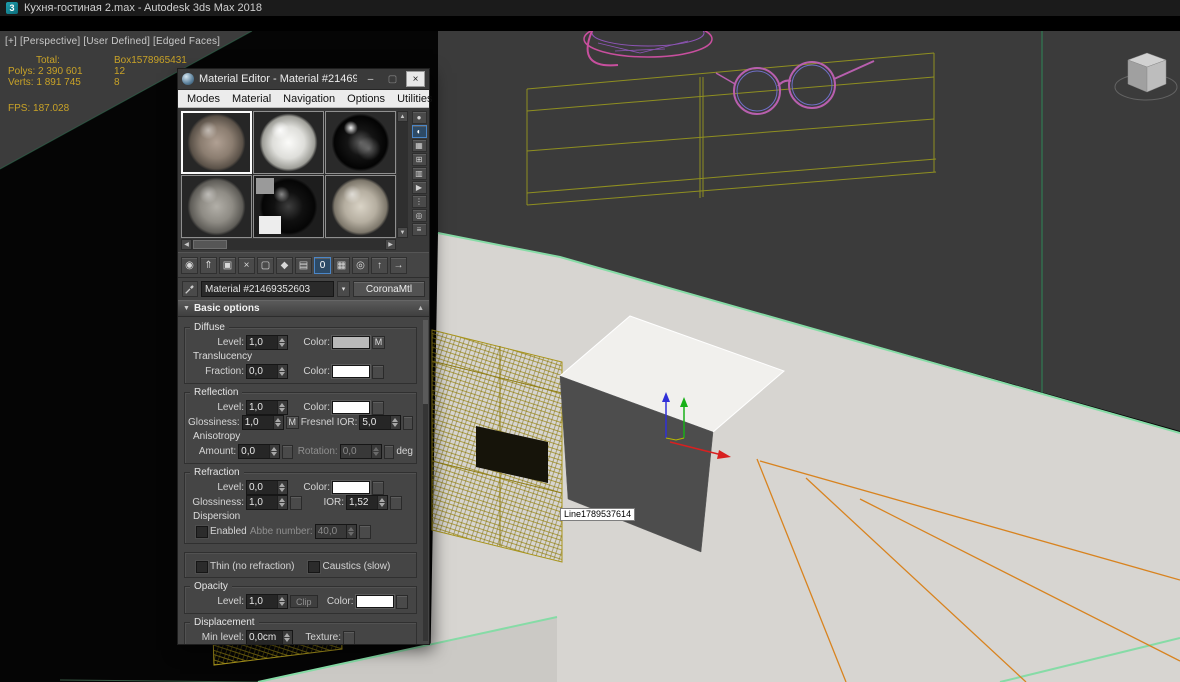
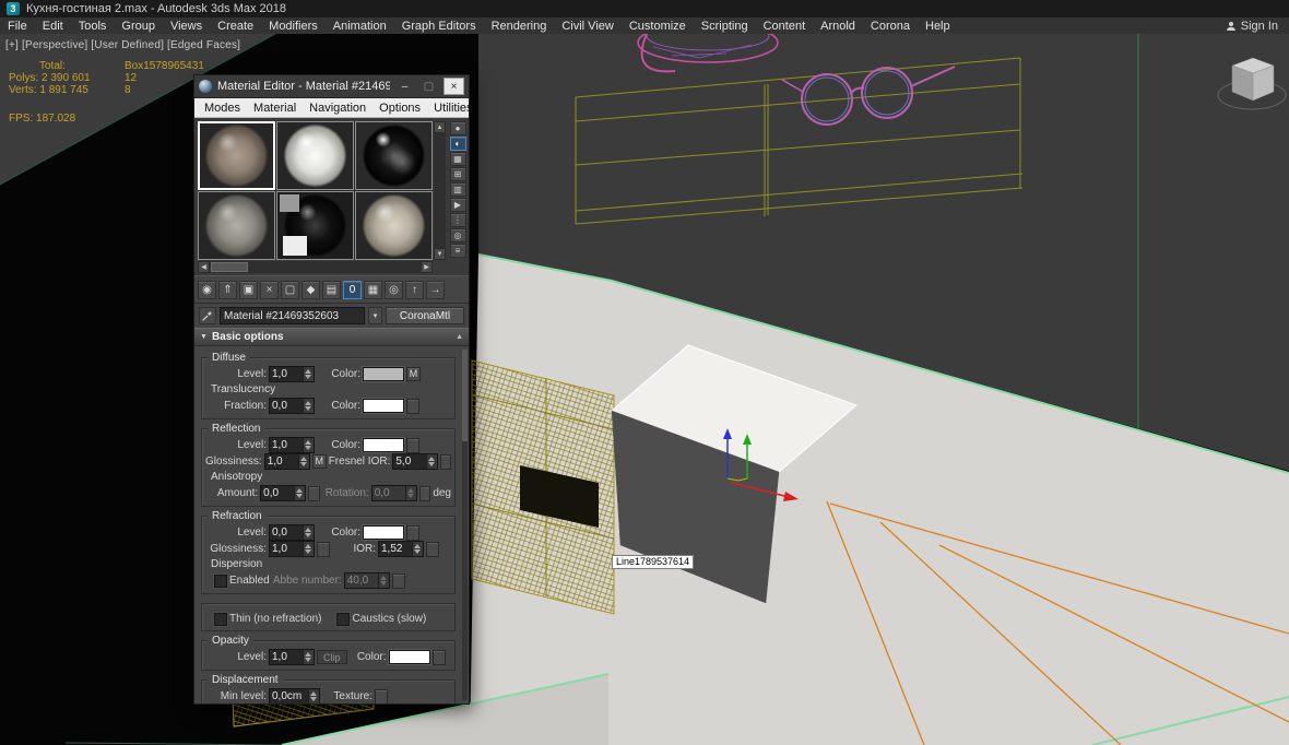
  3
  Кухня-гостиная 2.max - Autodesk 3ds Max 2018
+ File
+ Edit
+ Tools
+ Group
+ Views
+ Create
+ Modifiers
+ Animation
+ Graph Editors
+ Rendering
+ Civil View
+ Customize
+ Scripting
+ Content
+ Arnold
+ Corona
+ Help
+ Sign In
  [+] [Perspective] [User Defined] [Edged Faces]
  Total:
  Box1578965431
  Polys: 2 390 601
  12
  Verts: 1 891 745
  8
  FPS: 187.028
  Line1789537614
  Material Editor - Material #21469
  –
  ▢
  ×
  Modes
  Material
  Navigation
  Options
  Utilities
  ●
  ◐
  ▦
  ⊞
  ▥
  ▶
  ⋮
  ◎
  ≡
  ◉
  ⇑
  ▣
  ×
  ▢
  ◆
  ▤
  0
  ▦
  ◎
  ↑
  →
  Material #21469352603
  CoronaMtl
  Basic options
  Diffuse
  Level:
  1,0
  Color:
  M
  Translucency
  Fraction:
  0,0
  Color:
  Reflection
  Level:
  1,0
  Color:
  Glossiness:
  1,0
  M
  Fresnel IOR:
  5,0
  Anisotropy
  Amount:
  0,0
  Rotation:
  0,0
  deg
  Refraction
  Level:
  0,0
  Color:
  Glossiness:
  1,0
  IOR:
  1,52
  Dispersion
  Enabled
  Abbe number:
  40,0
  Thin (no refraction)
  Caustics (slow)
  Opacity
  Level:
  1,0
  Clip
  Color:
  Displacement
  Min level:
  0,0cm
  Texture:
